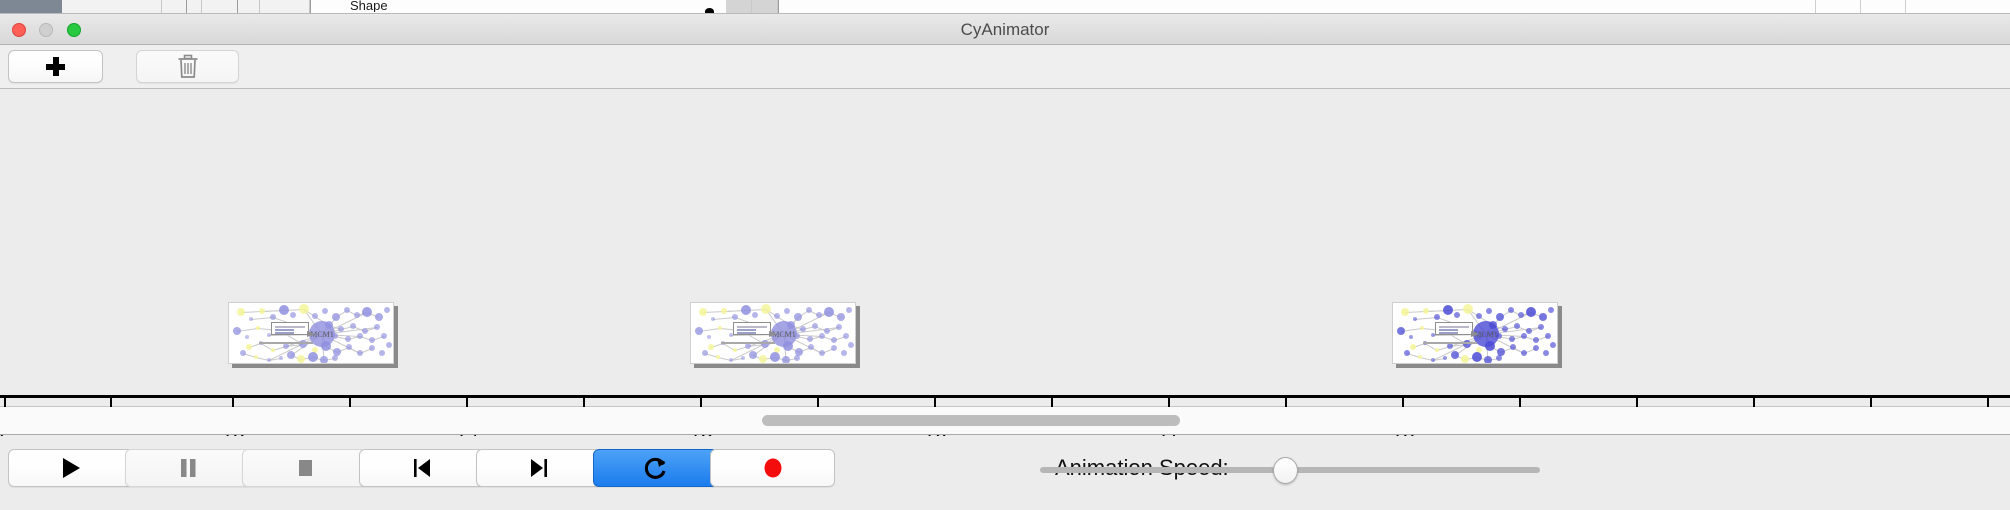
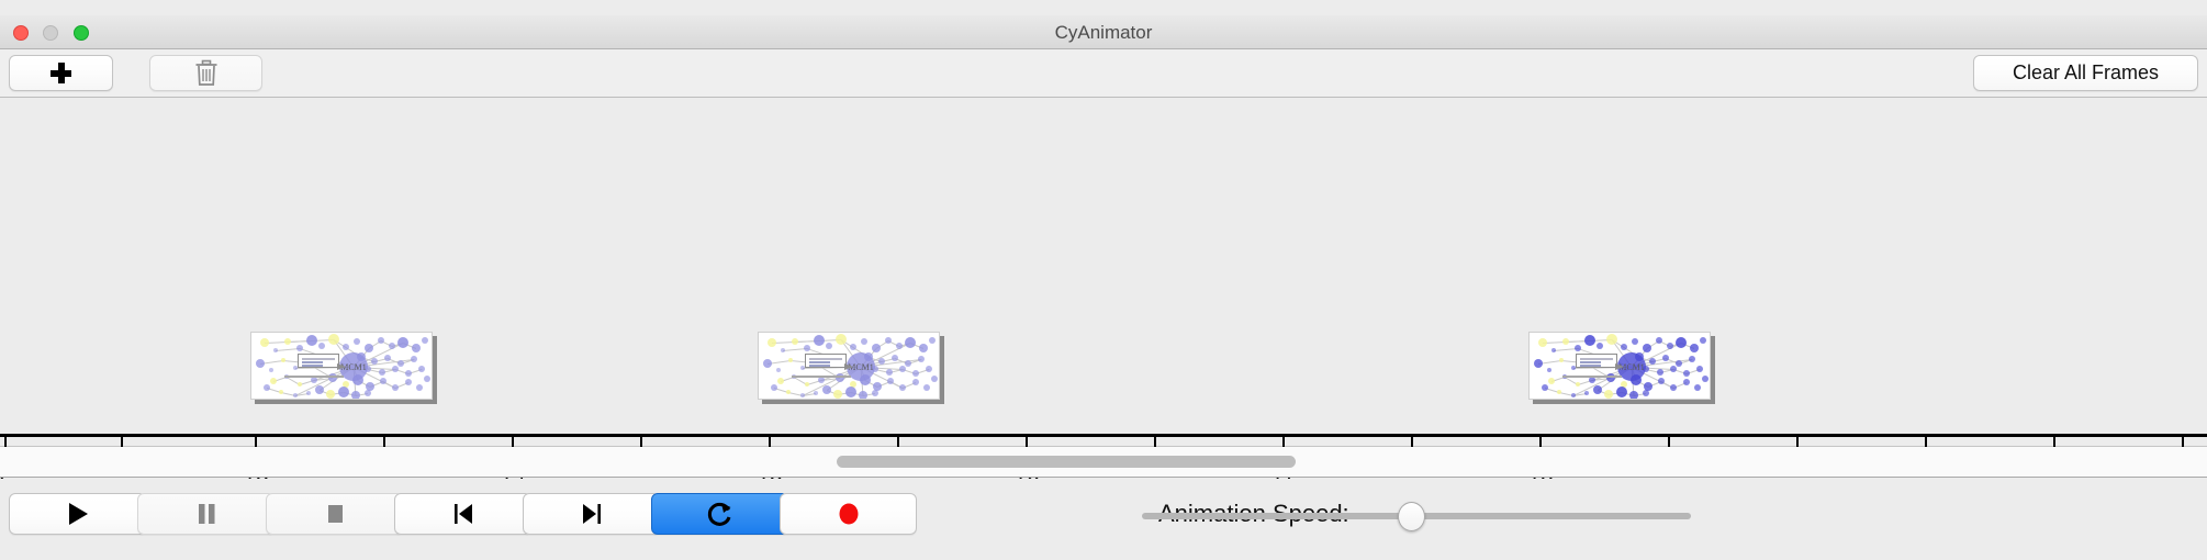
- Shape
  CyAnimator
+ Clear All Frames
  MCM1
  MCM1
  MCM1
